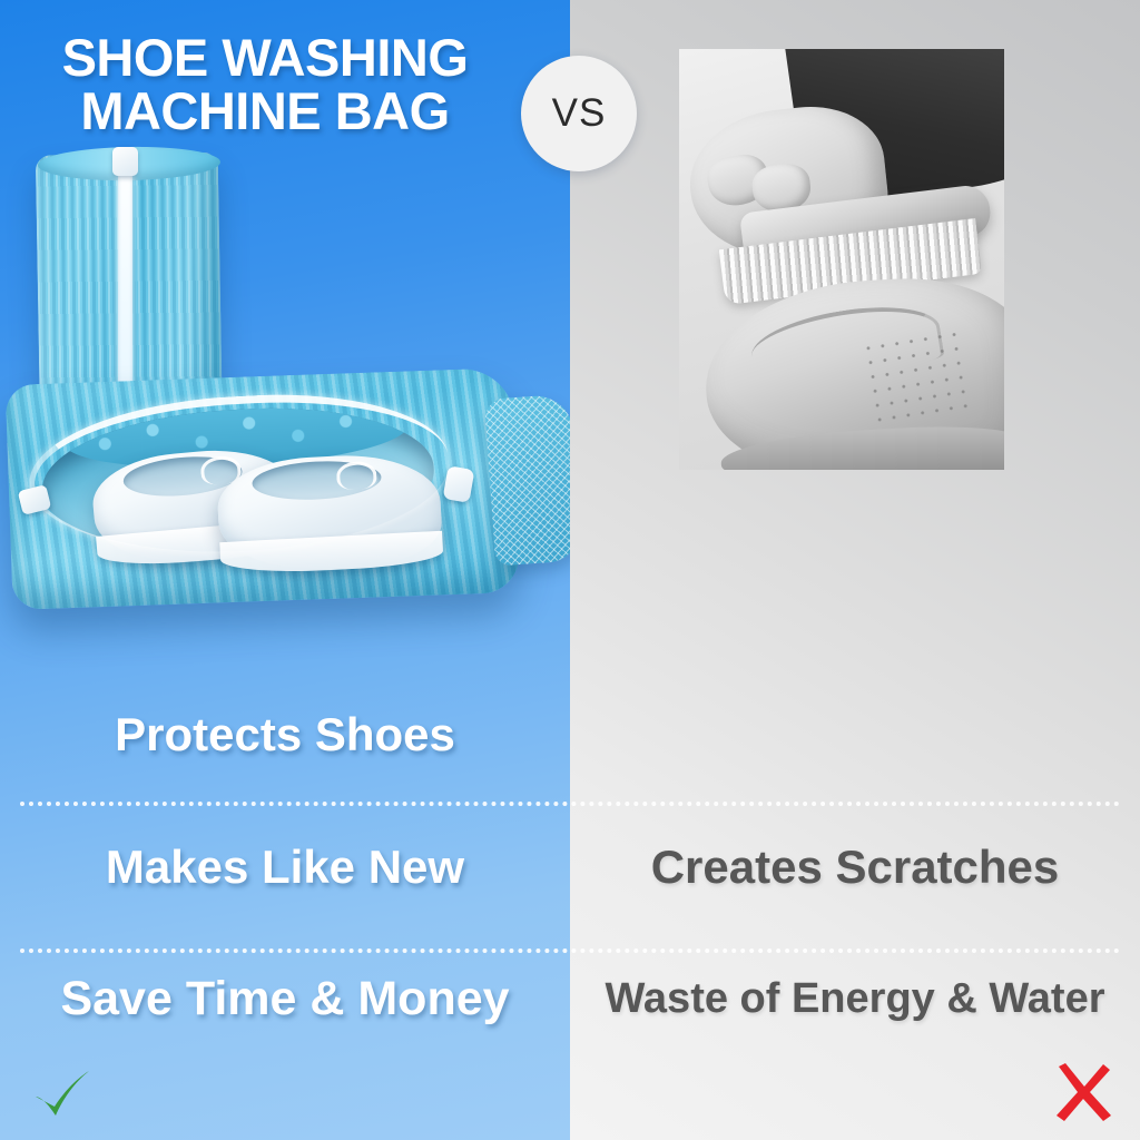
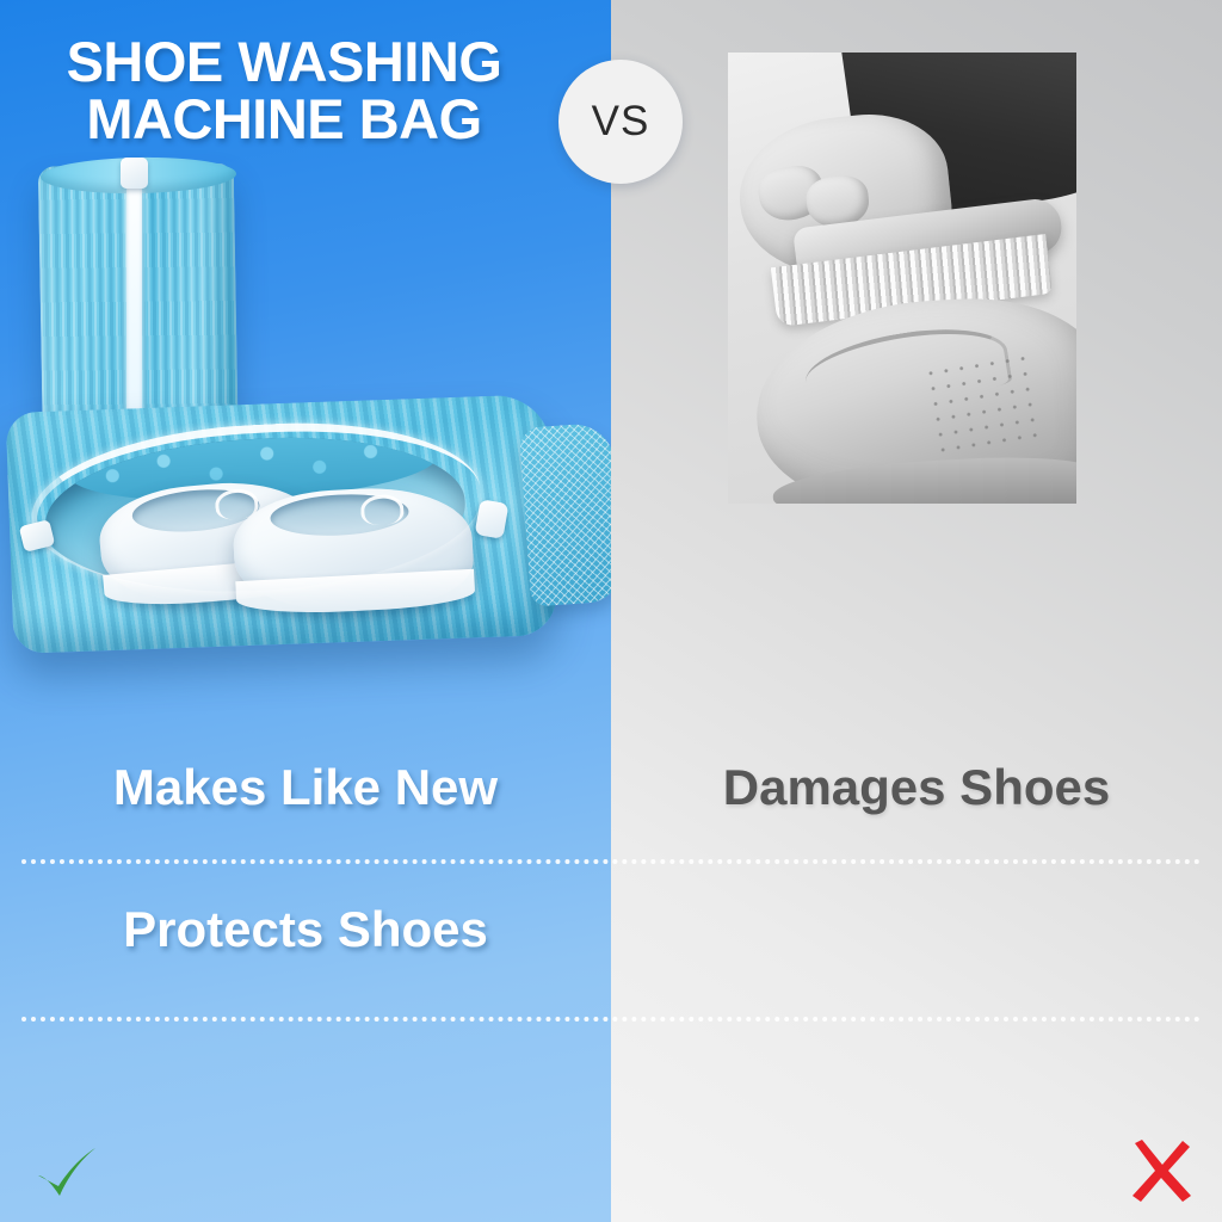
  SHOE WASHING
  MACHINE BAG
  VS
- Protects Shoes
+ Makes Like New
+ Damages Shoes
- Makes Like New
+ Protects Shoes
- Creates Scratches
- Save Time & Money
- Waste of Energy & Water
